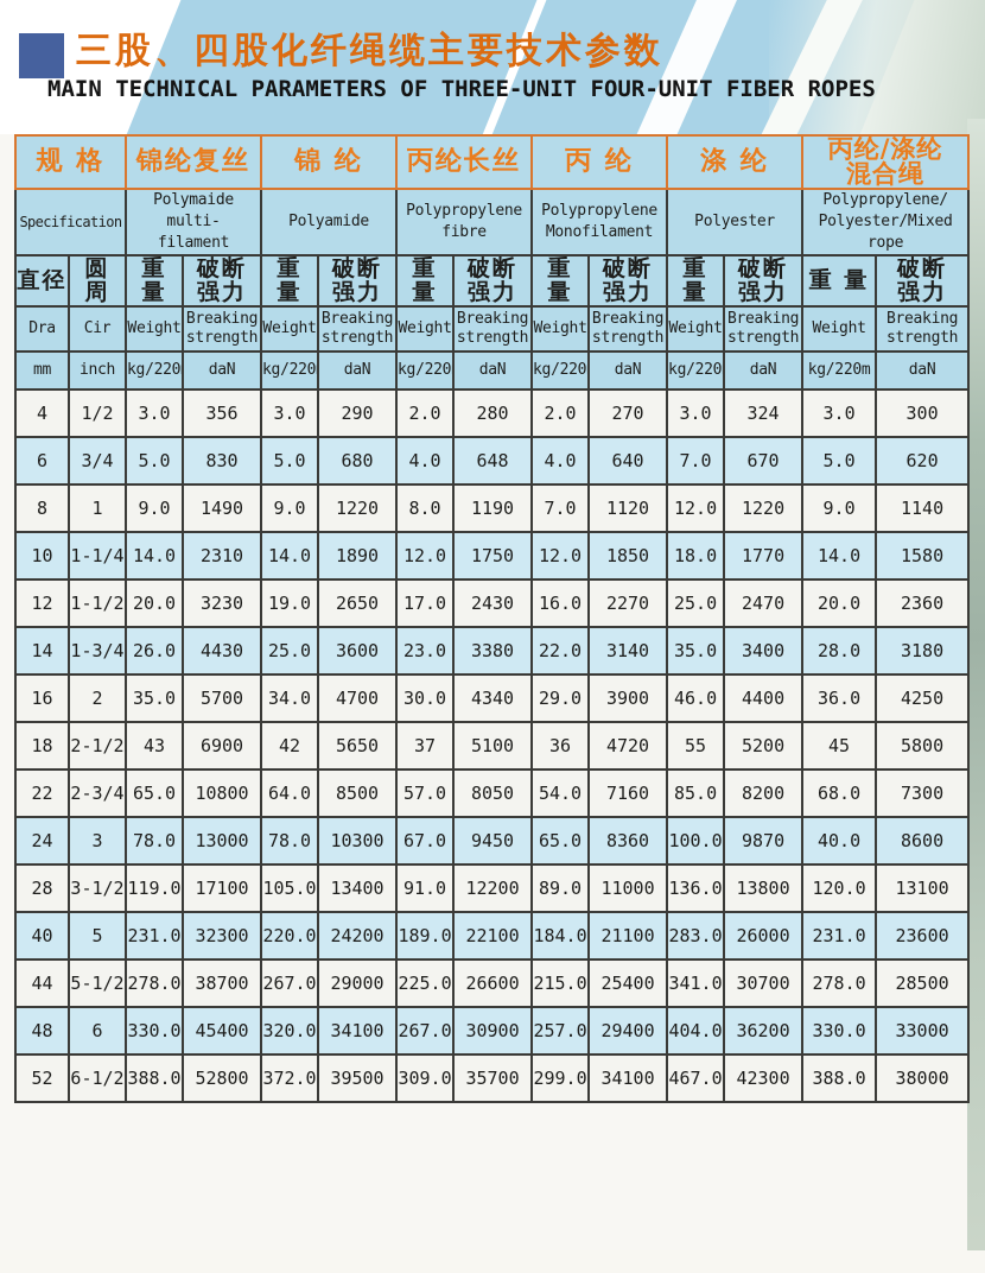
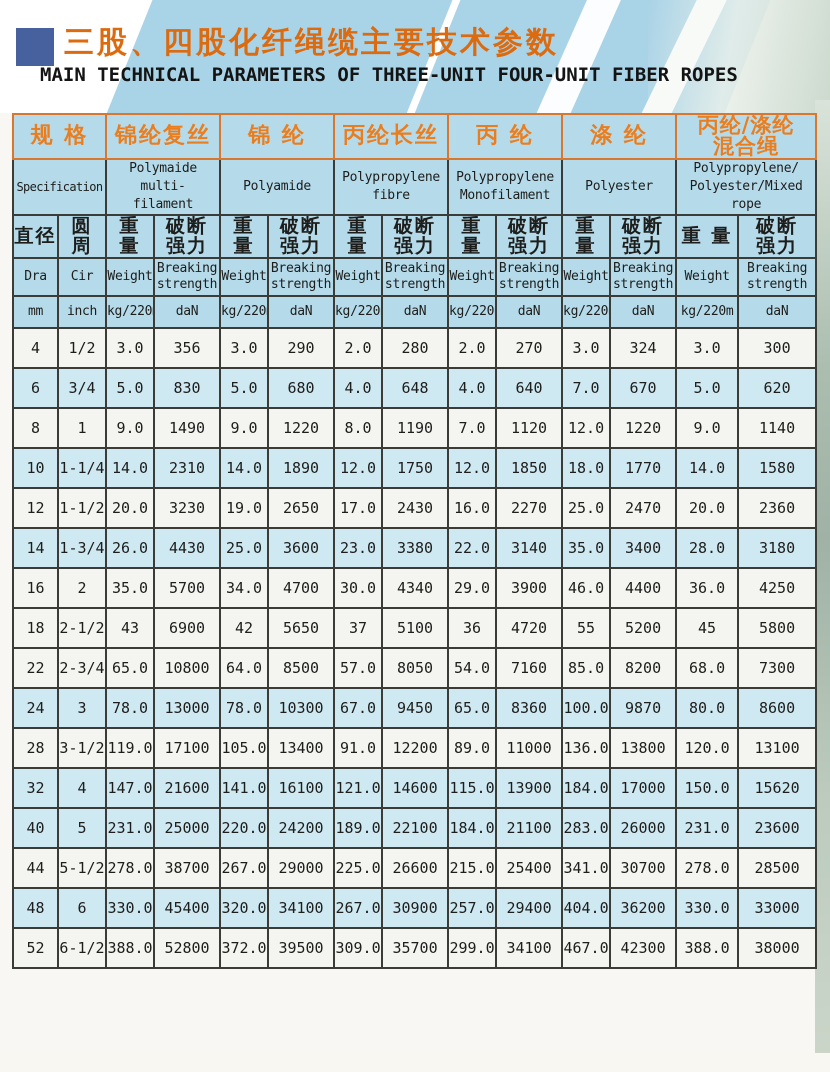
  三股、四股化纤绳缆主要技术参数
  MAIN TECHNICAL PARAMETERS OF THREE-UNIT FOUR-UNIT FIBER ROPES
  规 格	锦纶复丝	锦 纶	丙纶长丝	丙 纶	涤 纶	丙纶/涤纶 混合绳
  Specification	Polymaide multi- filament	Polyamide	Polypropylene fibre	Polypropylene Monofilament	Polyester	Polypropylene/ Polyester/Mixed rope
  直径	圆 周	重 量	破断 强力	重 量	破断 强力	重 量	破断 强力	重 量	破断 强力	重 量	破断 强力	重 量	破断 强力
  Dra	Cir	Weight	Breaking strength	Weight	Breaking strength	Weight	Breaking strength	Weight	Breaking strength	Weight	Breaking strength	Weight	Breaking strength
  mm	inch	kg/220	daN	kg/220	daN	kg/220	daN	kg/220	daN	kg/220	daN	kg/220m	daN
  4	1/2	3.0	356	3.0	290	2.0	280	2.0	270	3.0	324	3.0	300
  6	3/4	5.0	830	5.0	680	4.0	648	4.0	640	7.0	670	5.0	620
  8	1	9.0	1490	9.0	1220	8.0	1190	7.0	1120	12.0	1220	9.0	1140
  10	1-1/4	14.0	2310	14.0	1890	12.0	1750	12.0	1850	18.0	1770	14.0	1580
  12	1-1/2	20.0	3230	19.0	2650	17.0	2430	16.0	2270	25.0	2470	20.0	2360
  14	1-3/4	26.0	4430	25.0	3600	23.0	3380	22.0	3140	35.0	3400	28.0	3180
  16	2	35.0	5700	34.0	4700	30.0	4340	29.0	3900	46.0	4400	36.0	4250
  18	2-1/2	43	6900	42	5650	37	5100	36	4720	55	5200	45	5800
  22	2-3/4	65.0	10800	64.0	8500	57.0	8050	54.0	7160	85.0	8200	68.0	7300
- 24	3	78.0	13000	78.0	10300	67.0	9450	65.0	8360	100.0	9870	40.0	8600
+ 24	3	78.0	13000	78.0	10300	67.0	9450	65.0	8360	100.0	9870	80.0	8600
  28	3-1/2	119.0	17100	105.0	13400	91.0	12200	89.0	11000	136.0	13800	120.0	13100
+ 32	4	147.0	21600	141.0	16100	121.0	14600	115.0	13900	184.0	17000	150.0	15620
- 40	5	231.0	32300	220.0	24200	189.0	22100	184.0	21100	283.0	26000	231.0	23600
+ 40	5	231.0	25000	220.0	24200	189.0	22100	184.0	21100	283.0	26000	231.0	23600
  44	5-1/2	278.0	38700	267.0	29000	225.0	26600	215.0	25400	341.0	30700	278.0	28500
  48	6	330.0	45400	320.0	34100	267.0	30900	257.0	29400	404.0	36200	330.0	33000
  52	6-1/2	388.0	52800	372.0	39500	309.0	35700	299.0	34100	467.0	42300	388.0	38000
